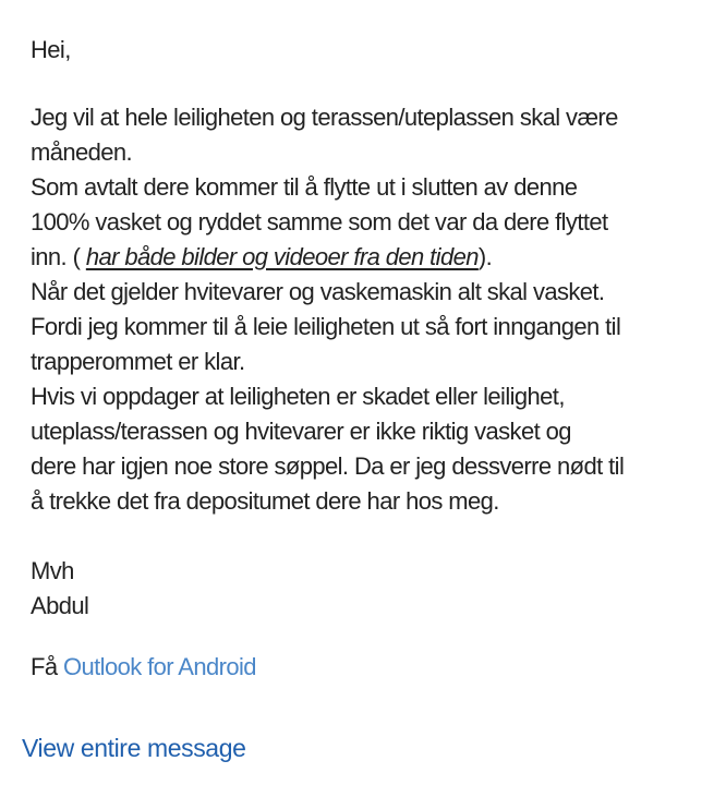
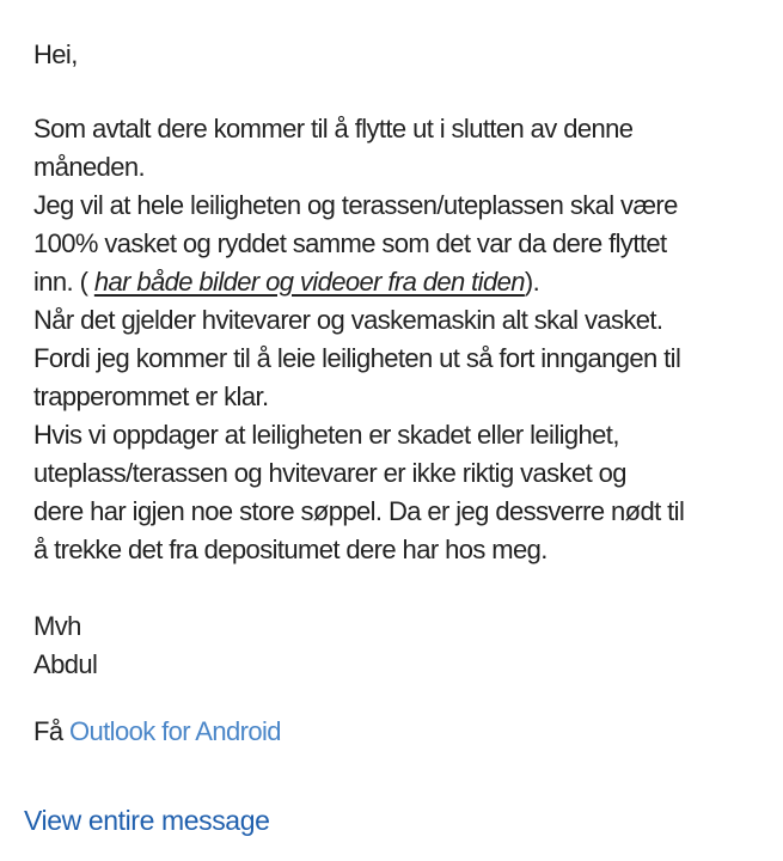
  Hei,
- Jeg vil at hele leiligheten og terassen/uteplassen skal være
+ Som avtalt dere kommer til å flytte ut i slutten av denne
  måneden.
- Som avtalt dere kommer til å flytte ut i slutten av denne
+ Jeg vil at hele leiligheten og terassen/uteplassen skal være
  100% vasket og ryddet samme som det var da dere flyttet
  inn. ( har både bilder og videoer fra den tiden).
  Når det gjelder hvitevarer og vaskemaskin alt skal vasket.
  Fordi jeg kommer til å leie leiligheten ut så fort inngangen til
  trapperommet er klar.
  Hvis vi oppdager at leiligheten er skadet eller leilighet,
  uteplass/terassen og hvitevarer er ikke riktig vasket og
  dere har igjen noe store søppel. Da er jeg dessverre nødt til
  å trekke det fra depositumet dere har hos meg.
  Mvh
  Abdul
  Få Outlook for Android
  View entire message
